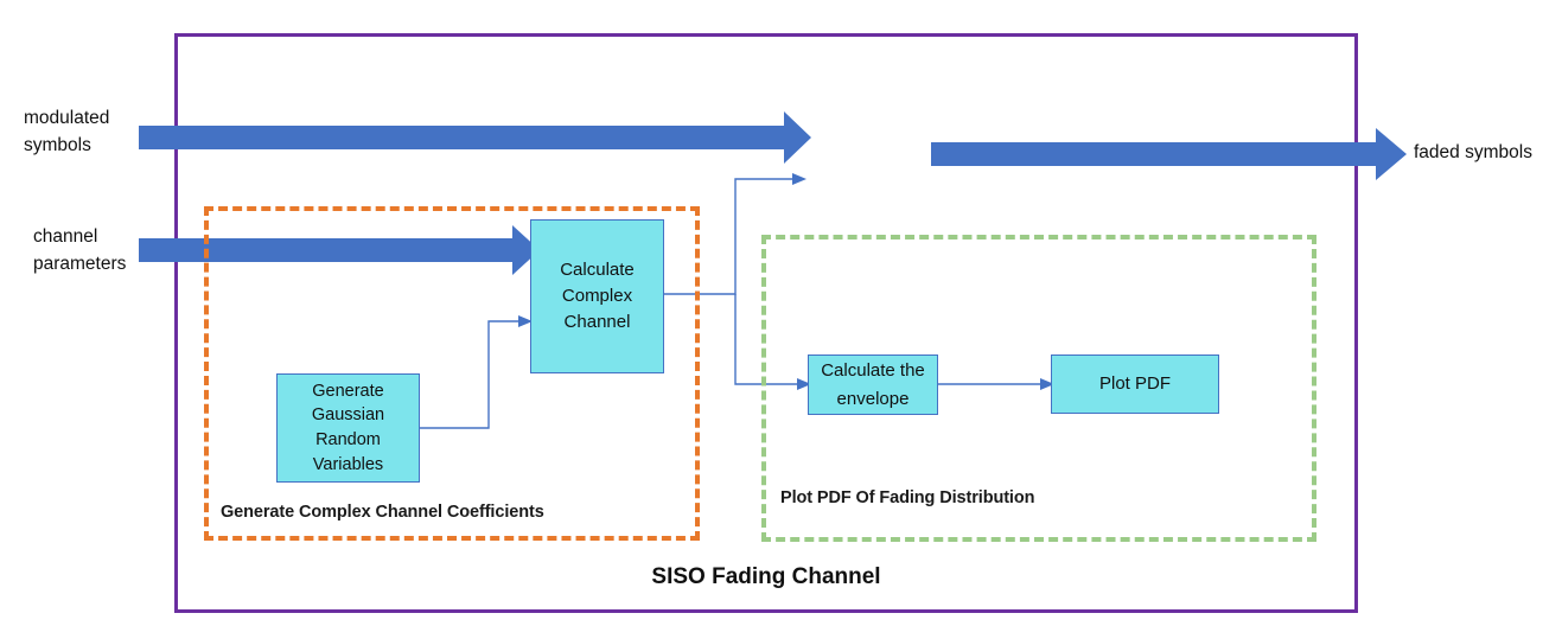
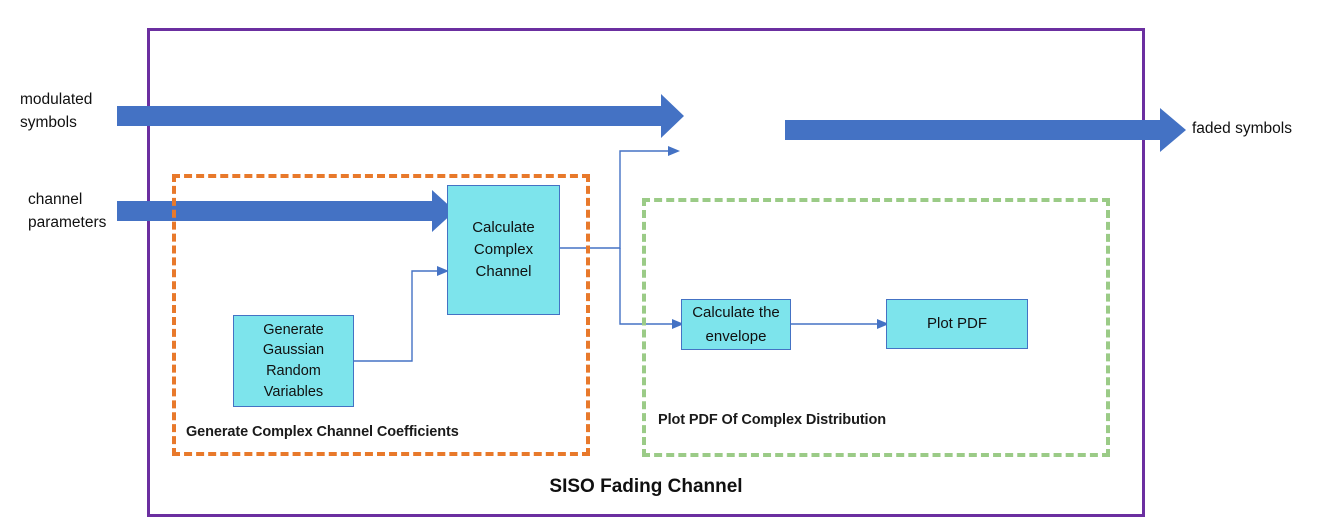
  Generate Complex Channel Coefficients
- Plot PDF Of Fading Distribution
+ Plot PDF Of Complex Distribution
  Calculate
  Complex
  Channel
  Generate
  Gaussian
  Random
  Variables
  Calculate the
  envelope
  Plot PDF
  modulated
  symbols
  channel
  parameters
  faded symbols
  SISO Fading Channel
